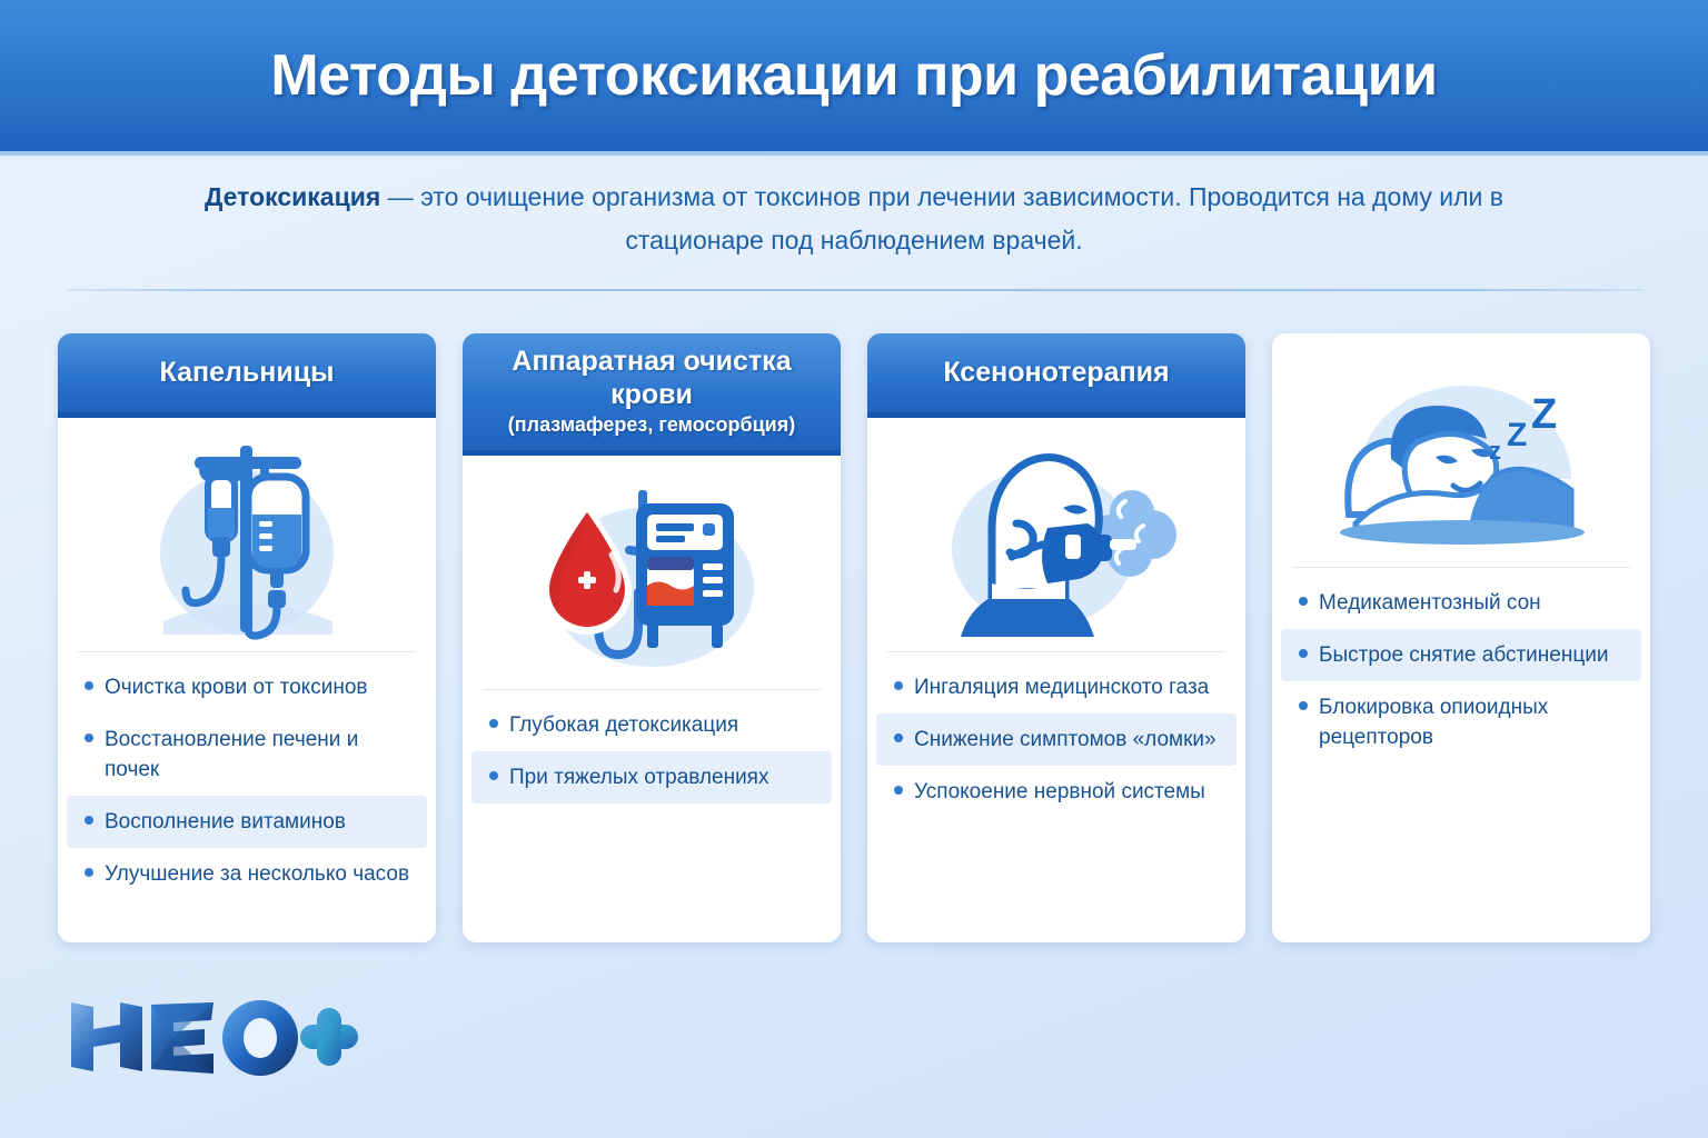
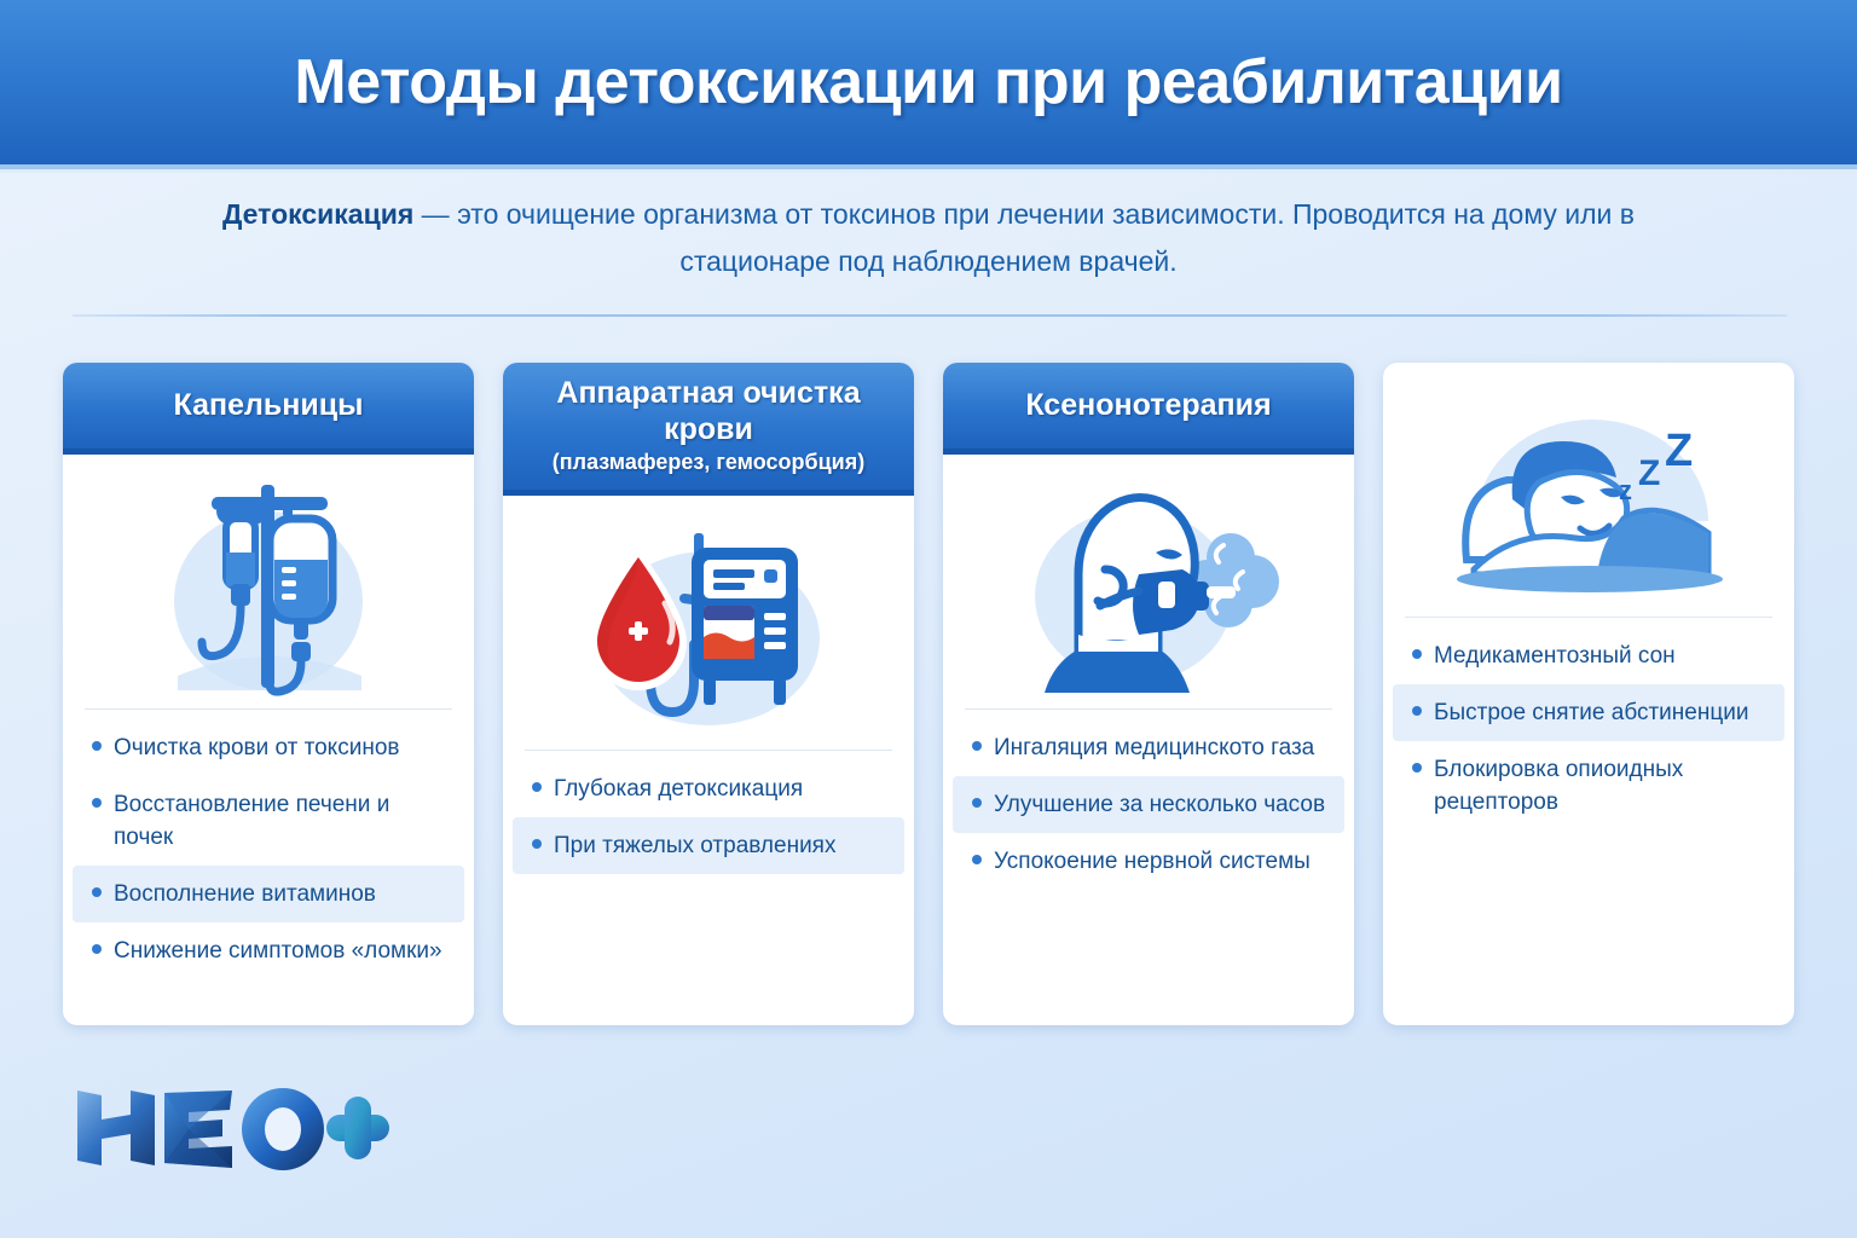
  Методы детоксикации при реабилитации
  Детоксикация — это очищение организма от токсинов при лечении зависимости. Проводится на дому или в стационаре под наблюдением врачей.
  Капельницы
  Очистка крови от токсинов
  Восстановление печени и почек
  Восполнение витаминов
- Улучшение за несколько часов
+ Снижение симптомов «ломки»
  Аппаратная очистка крови
  (плазмаферез, гемосорбция)
  Глубокая детоксикация
  При тяжелых отравлениях
  Ксенонотерапия
  Ингаляция медицинското газа
- Снижение симптомов «ломки»
+ Улучшение за несколько часов
  Успокоение нервной системы
  z
  Z
  Z
  Медикаментозный сон
  Быстрое снятие абстиненции
  Блокировка опиоидных рецепторов
